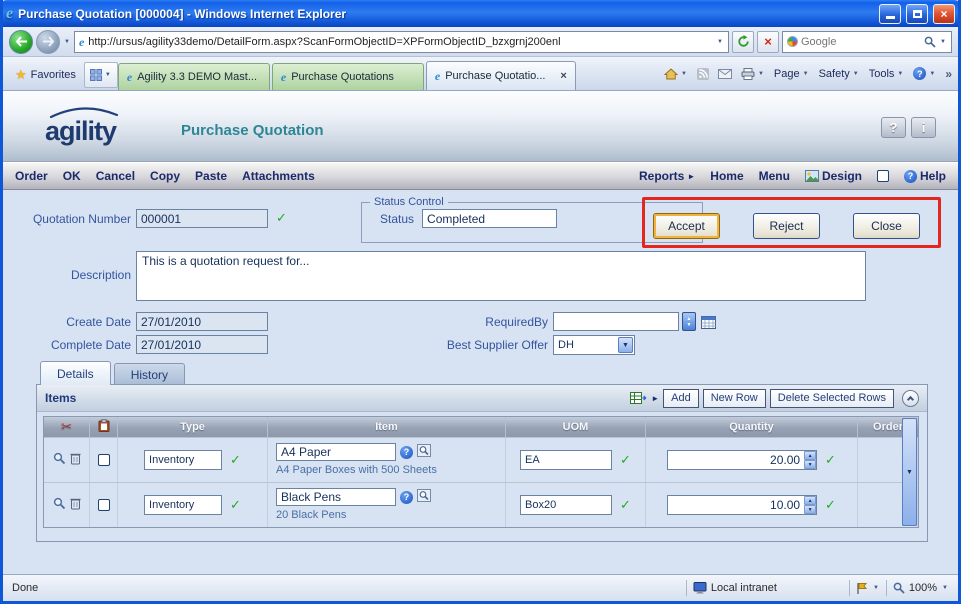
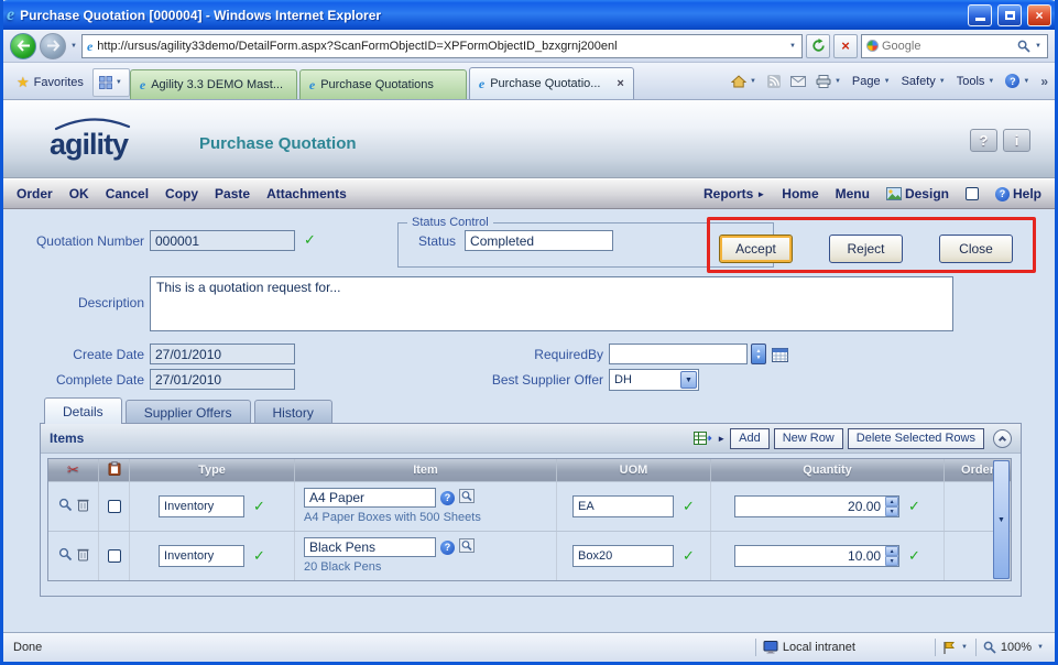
  e
  Purchase Quotation [000004] - Windows Internet Explorer
  ×
  e
  http://ursus/agility33demo/DetailForm.aspx?ScanFormObjectID=XPFormObjectID_bzxgrnj200enl
  ×
  Google
  ★
  Favorites
  e
  Agility 3.3 DEMO Mast...
  e
  Purchase Quotations
  e
  Purchase Quotatio...
  ×
  Page
  Safety
  Tools
  ?
  »
  agility
  Purchase Quotation
  ?
  i
  Order
  OK
  Cancel
  Copy
  Paste
  Attachments
  Reports
  ►
  Home
  Menu
  Design
  ?
  Help
  Quotation Number
  000001
  ✓
  Status Control
  Status
  Completed
  Accept
  Reject
  Close
  Description
  This is a quotation request for...
  Create Date
  27/01/2010
  RequiredBy
  Complete Date
  27/01/2010
  Best Supplier Offer
  DH
  Details
+ Supplier Offers
  History
  Items
  ►
  Add
  New Row
  Delete Selected Rows
  ✂
  Type
  Item
  UOM
  Quantity
  Order
  Inventory
  ✓
  A4 Paper
  ?
  A4 Paper Boxes with 500 Sheets
  EA
  ✓
  20.00
  ✓
  Inventory
  ✓
  Black Pens
  ?
  20 Black Pens
  Box20
  ✓
  10.00
  ✓
  Done
  Local intranet
  100%
